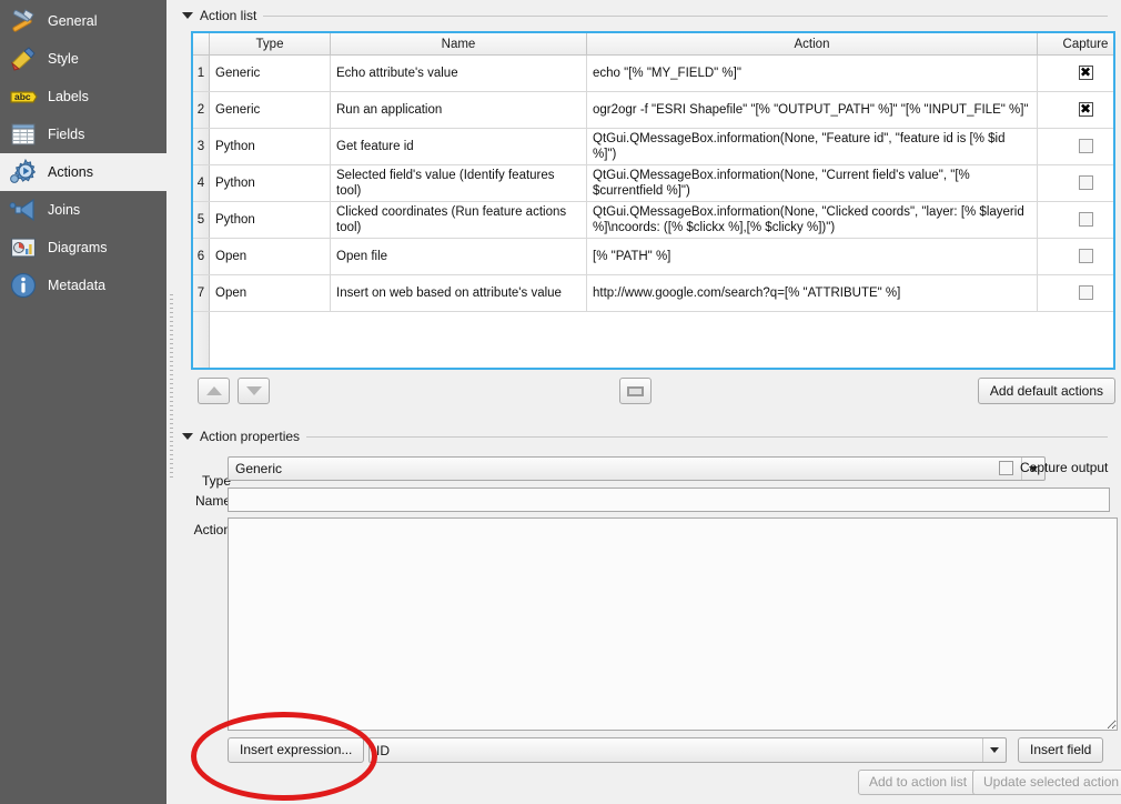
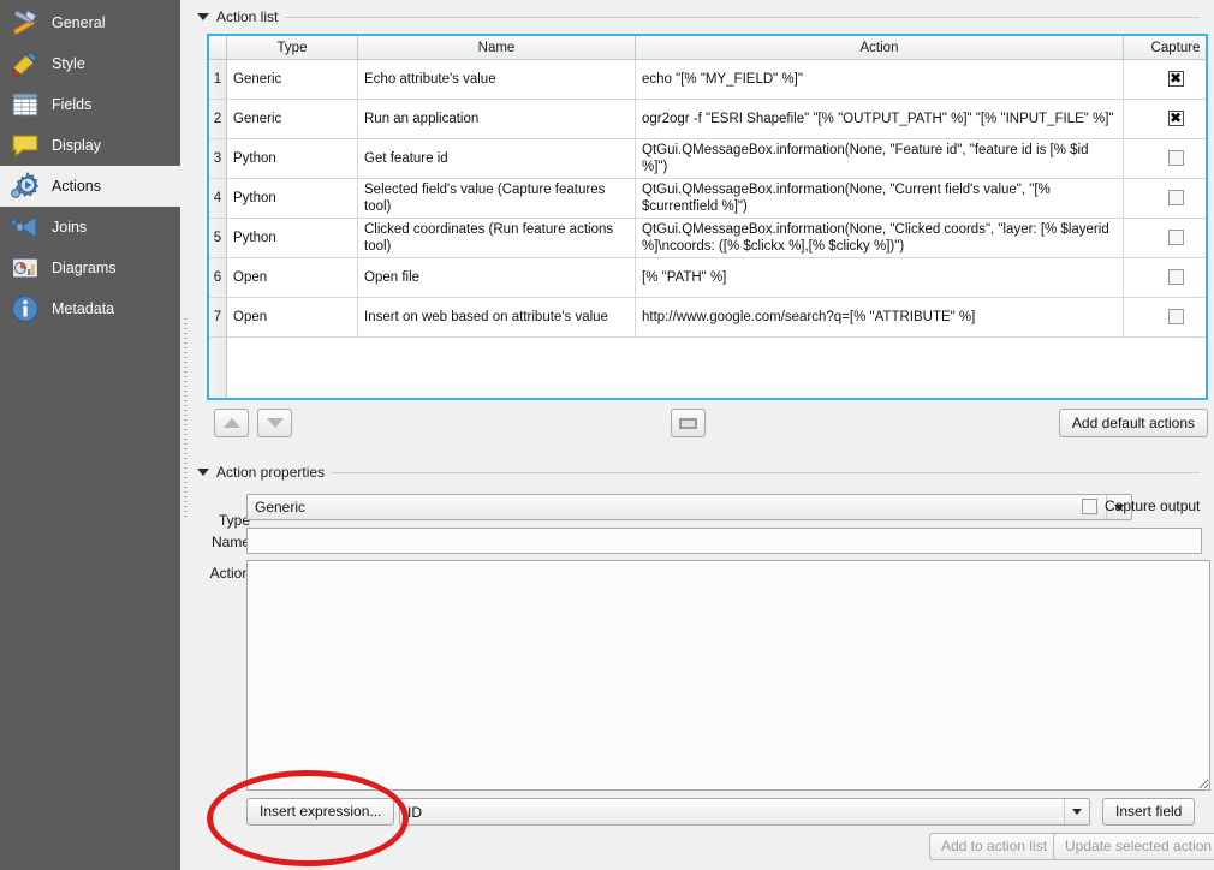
  General
  Style
- abc
- Labels
  Fields
+ Display
  Actions
  Joins
  Diagrams
  Metadata
  Action list
  	Type	Name	Action	Capture
  1	Generic	Echo attribute's value	echo "[% "MY_FIELD" %]"
  2	Generic	Run an application	ogr2ogr -f "ESRI Shapefile" "[% "OUTPUT_PATH" %]" "[% "INPUT_FILE" %]"
  3	Python	Get feature id	QtGui.QMessageBox.information(None, "Feature id", "feature id is [% $id %]")
- 4	Python	Selected field's value (Identify features tool)	QtGui.QMessageBox.information(None, "Current field's value", "[% $currentfield %]")
+ 4	Python	Selected field's value (Capture features tool)	QtGui.QMessageBox.information(None, "Current field's value", "[% $currentfield %]")
  5	Python	Clicked coordinates (Run feature actions tool)	QtGui.QMessageBox.information(None, "Clicked coords", "layer: [% $layerid %]\ncoords: ([% $clickx %],[% $clicky %])")
  6	Open	Open file	[% "PATH" %]
  7	Open	Insert on web based on attribute's value	http://www.google.com/search?q=[% "ATTRIBUTE" %]
  Add default actions
  Action properties
  Type
  Generic
  Capture output
  Nam
  Actio
  Insert expression...
  ID
  Insert field
  Add to action list
  Update selected action
